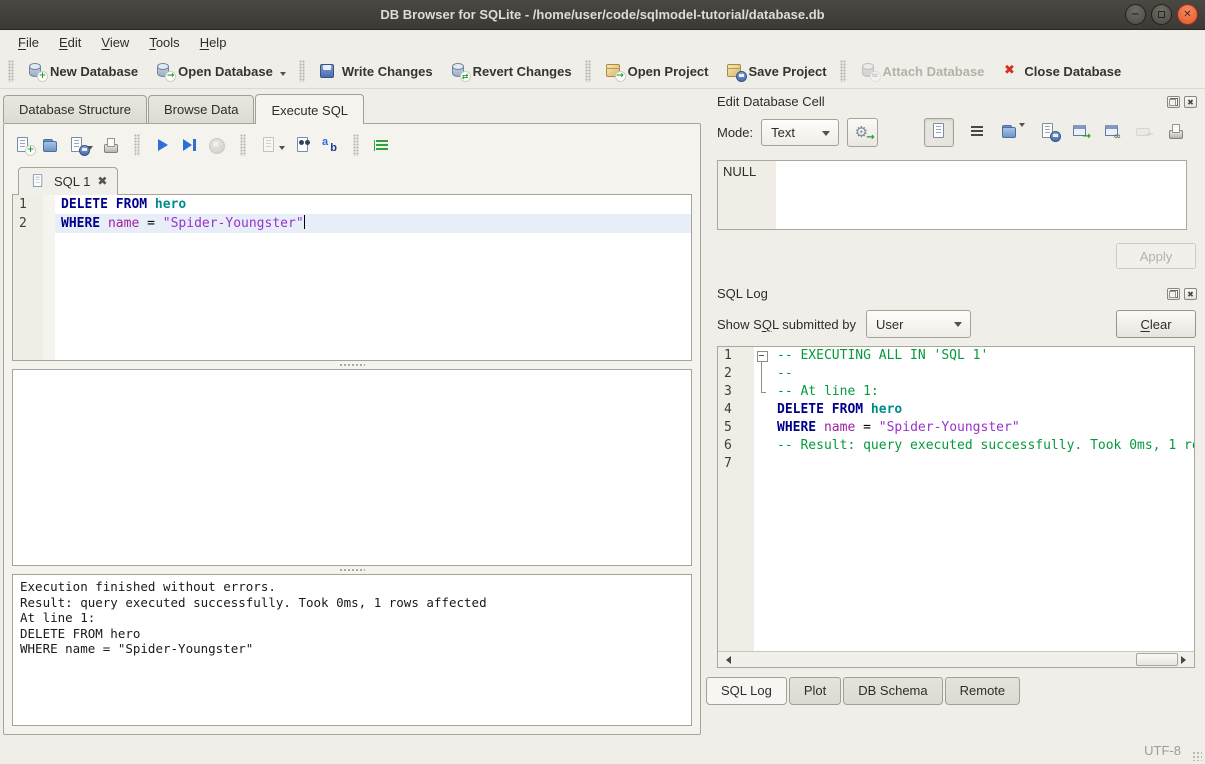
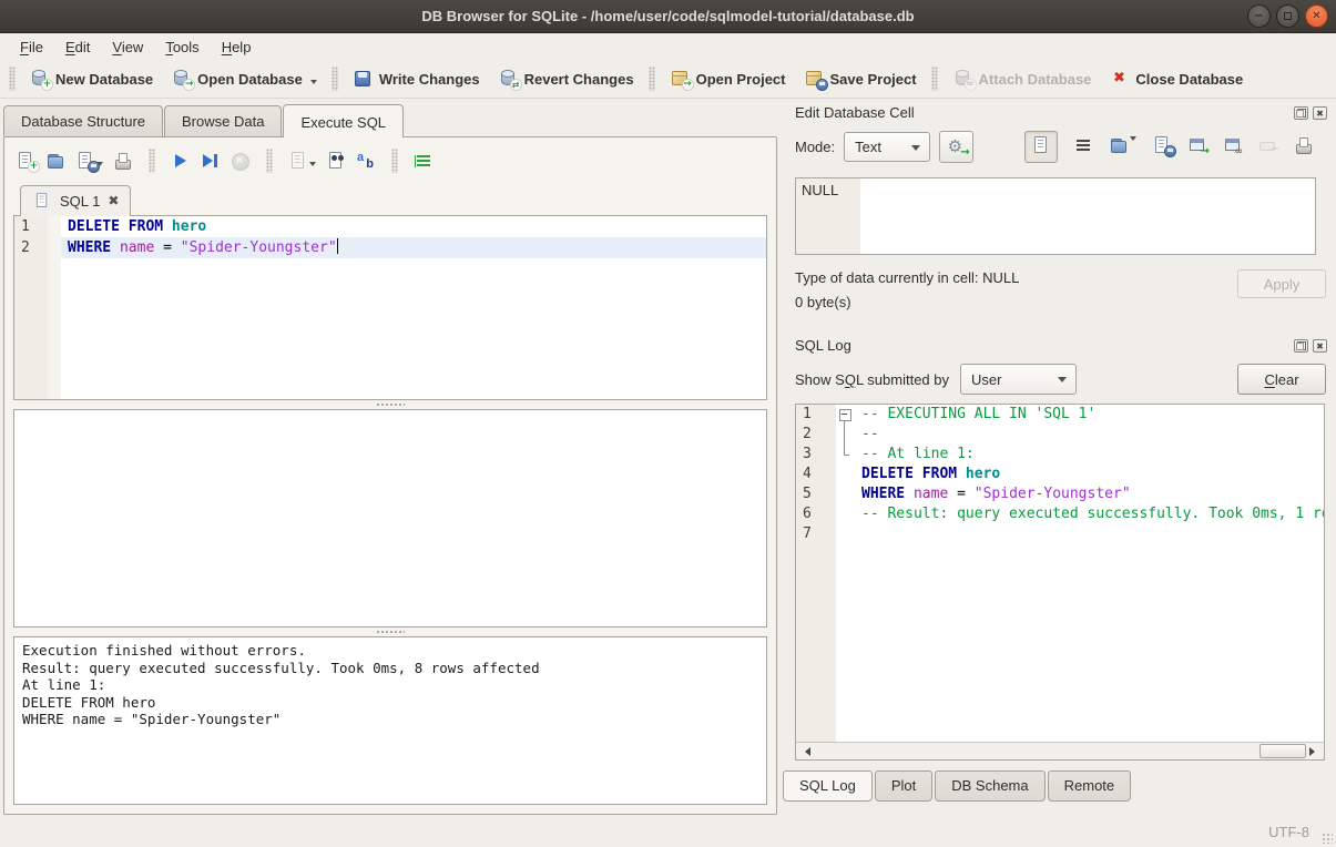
  DB Browser for SQLite - /home/user/code/sqlmodel-tutorial/database.db
  −
  ✕
  File
  Edit
  View
  Tools
  Help
  New Database
  Open Database
  Write Changes
  Revert Changes
  Open Project
  Save Project
  Attach Database
  Close Database
  Database Structure
  Browse Data
  Execute SQL
  SQL 1
  ✖
  1
  DELETE FROM hero
  2
  WHERE name = "Spider-Youngster"
  Execution finished without errors.
- Result: query executed successfully. Took 0ms, 1 rows affected
+ Result: query executed successfully. Took 0ms, 8 rows affected
  At line 1:
  DELETE FROM hero
  WHERE name = "Spider-Youngster"
  Edit Database Cell
  Mode:
  Text
  NULL
+ Type of data currently in cell: NULL
+ 0 byte(s)
  Apply
  SQL Log
  Show SQL submitted by
  User
  Clear
  1
  -- EXECUTING ALL IN 'SQL 1'
  2
  --
  3
  -- At line 1:
  4
  DELETE FROM hero
  5
  WHERE name = "Spider-Youngster"
  6
  -- Result: query executed successfully. Took 0ms, 1 r
  7
  SQL Log
  Plot
  DB Schema
  Remote
  UTF-8
